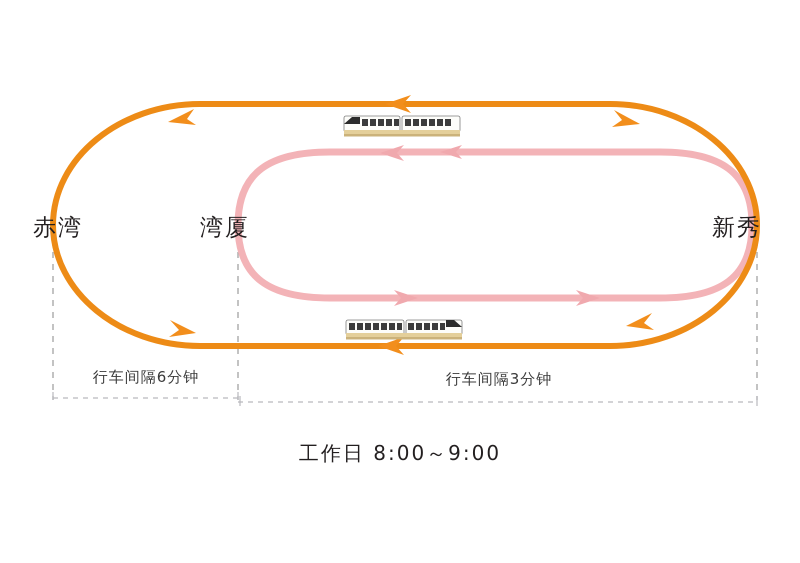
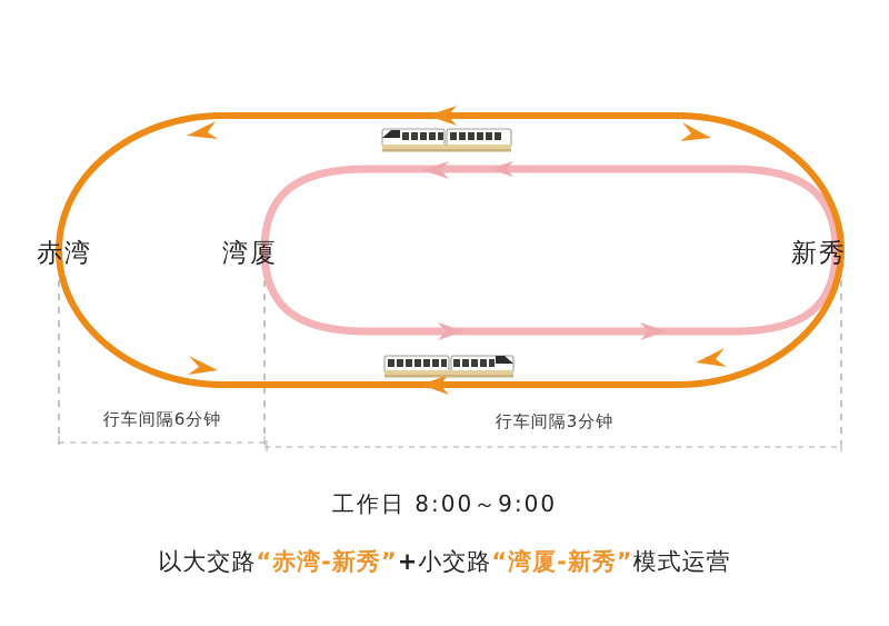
  赤湾
  湾厦
  新秀
  行车间隔6分钟
  行车间隔3分钟
  工作日 8:00～9:00
+ 以大交路“赤湾-新秀”+小交路“湾厦-新秀”模式运营
